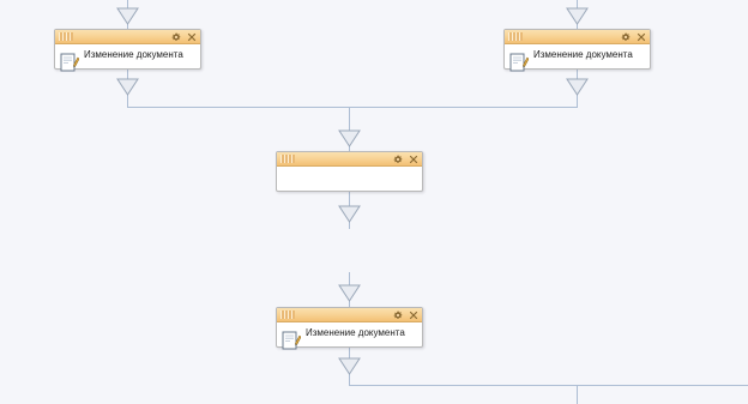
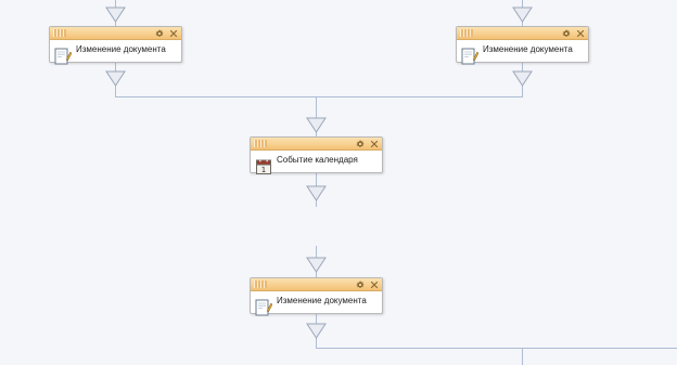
  Изменение документа
  Изменение документа
+ 1
+ Событие календаря
  Изменение документа
